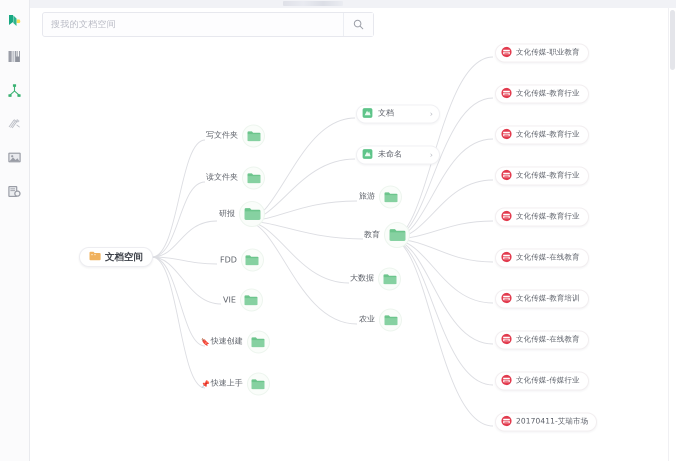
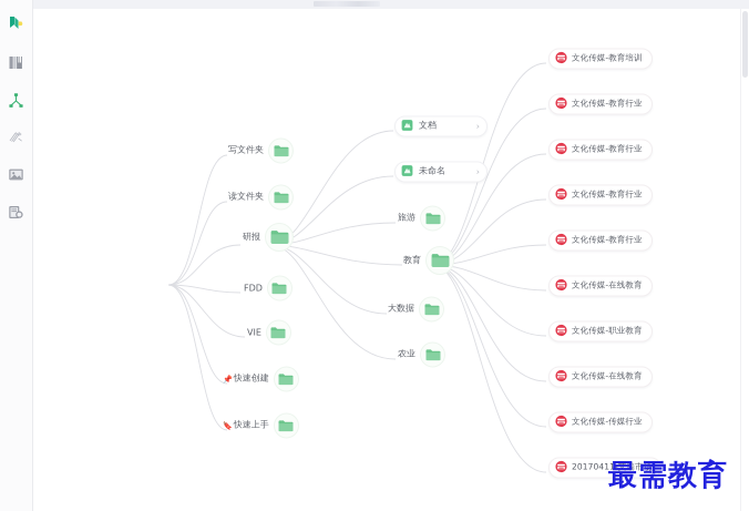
- 搜我的文档空间
- 文档空间
  写文件夹
  读文件夹
  研报
  FDD
  VIE
- 🔖
+ 📌
  快速创建
- 📌
+ 🔖
  快速上手
  文档
  ›
  未命名
  ›
  旅游
  教育
  大数据
  农业
- 文化传媒-职业教育
+ 文化传媒-教育培训
  文化传媒-教育行业
  文化传媒-教育行业
  文化传媒-教育行业
  文化传媒-教育行业
  文化传媒-在线教育
- 文化传媒-教育培训
+ 文化传媒-职业教育
  文化传媒-在线教育
  文化传媒-传媒行业
  20170411-艾瑞市场
+ 最需教育
